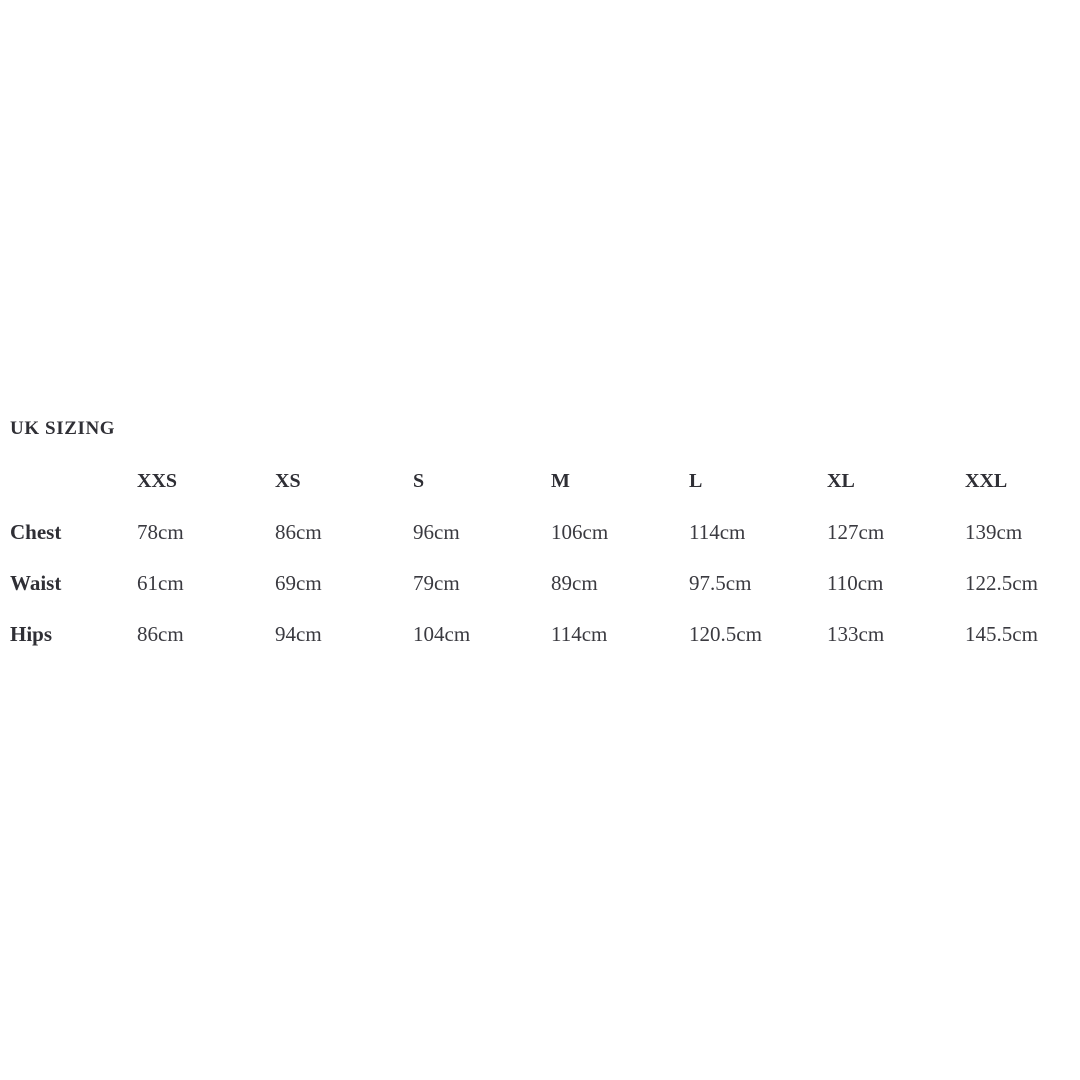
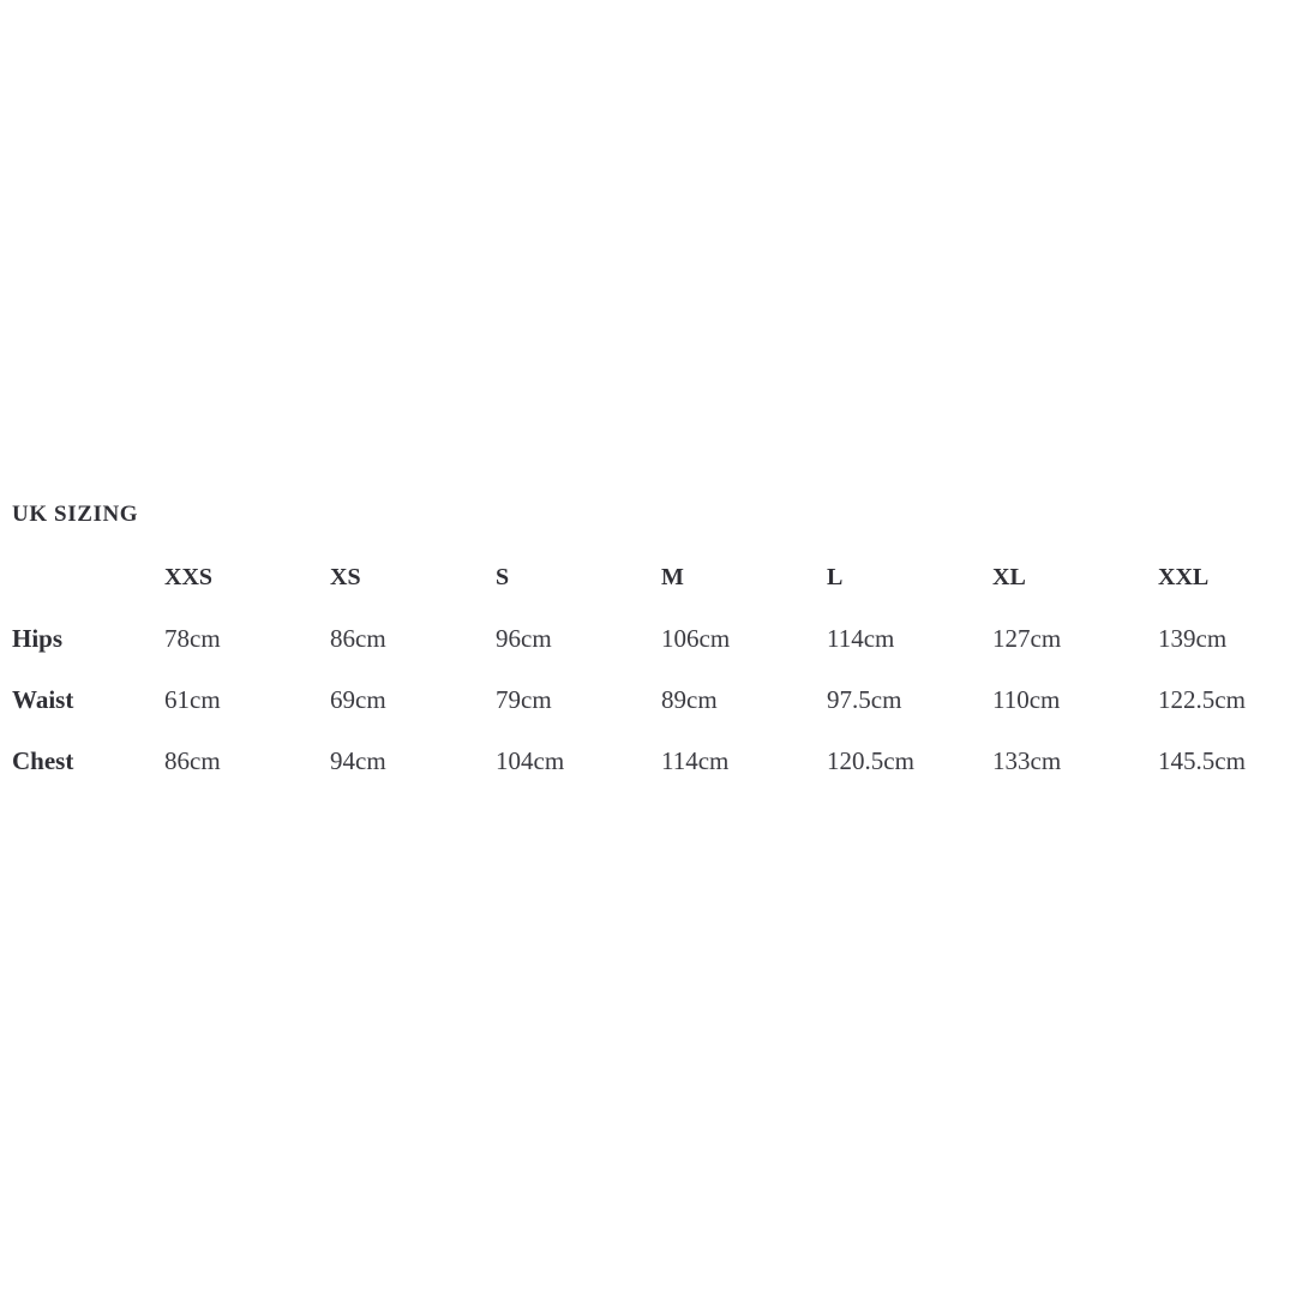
  UK SIZING
  	XXS	XS	S	M	L	XL	XXL
- Chest	78cm	86cm	96cm	106cm	114cm	127cm	139cm
+ Hips	78cm	86cm	96cm	106cm	114cm	127cm	139cm
  Waist	61cm	69cm	79cm	89cm	97.5cm	110cm	122.5cm
- Hips	86cm	94cm	104cm	114cm	120.5cm	133cm	145.5cm
+ Chest	86cm	94cm	104cm	114cm	120.5cm	133cm	145.5cm
